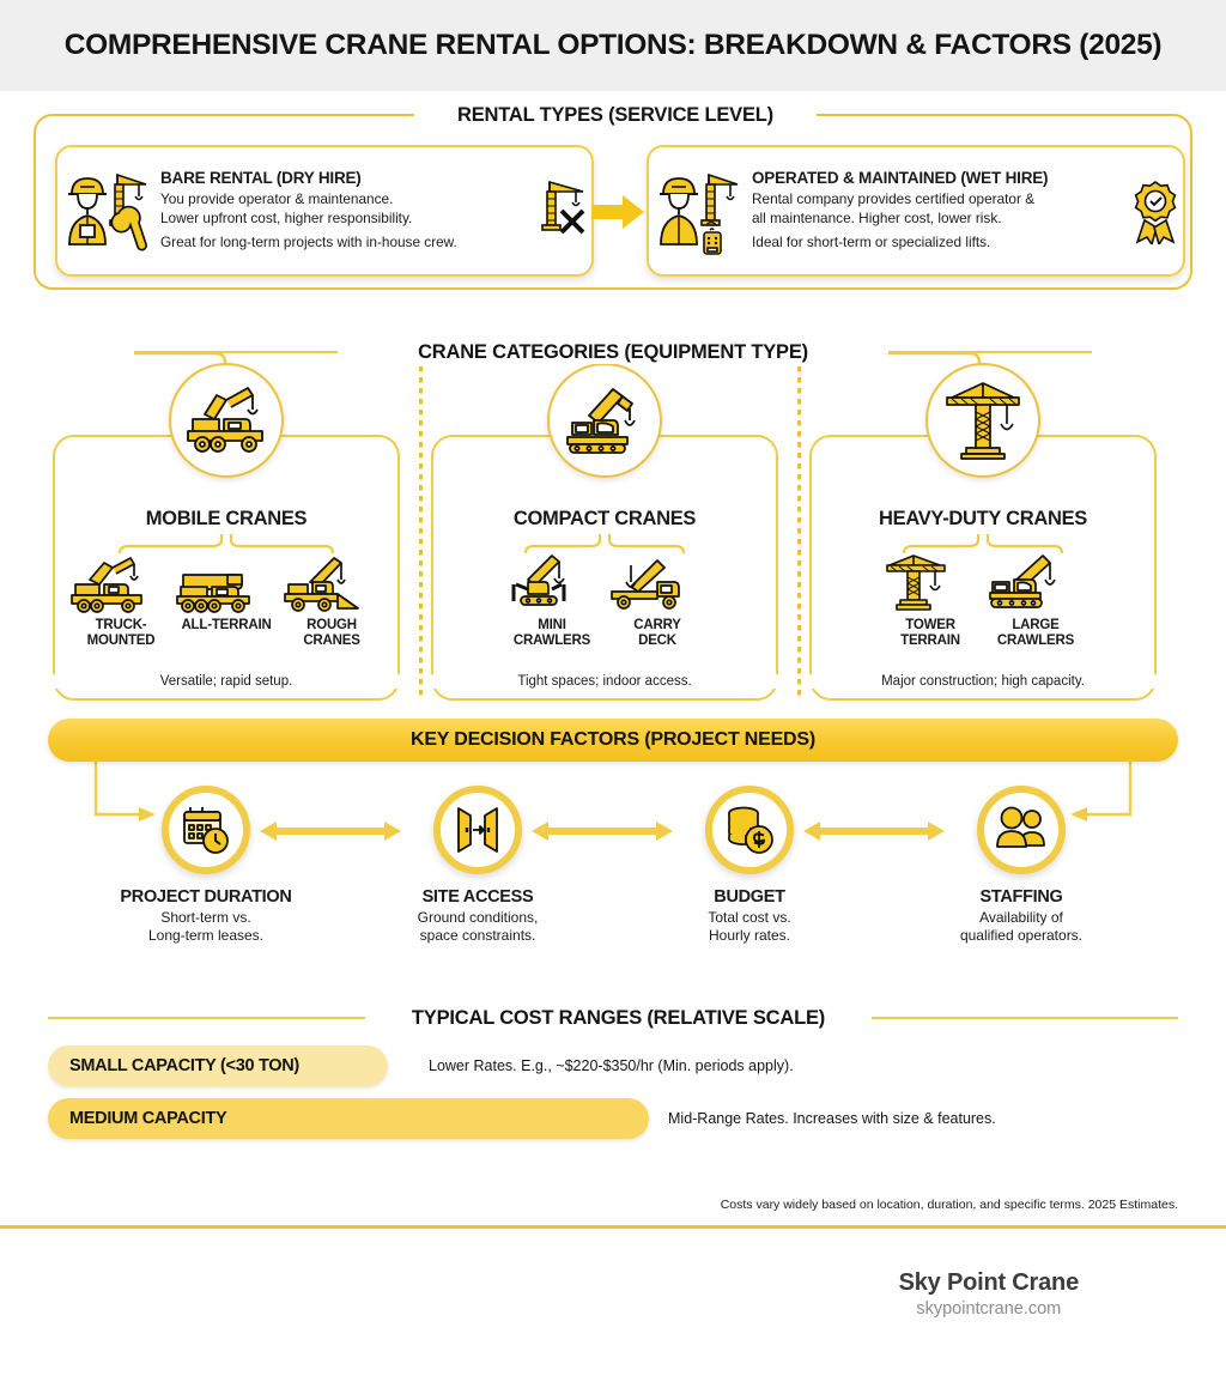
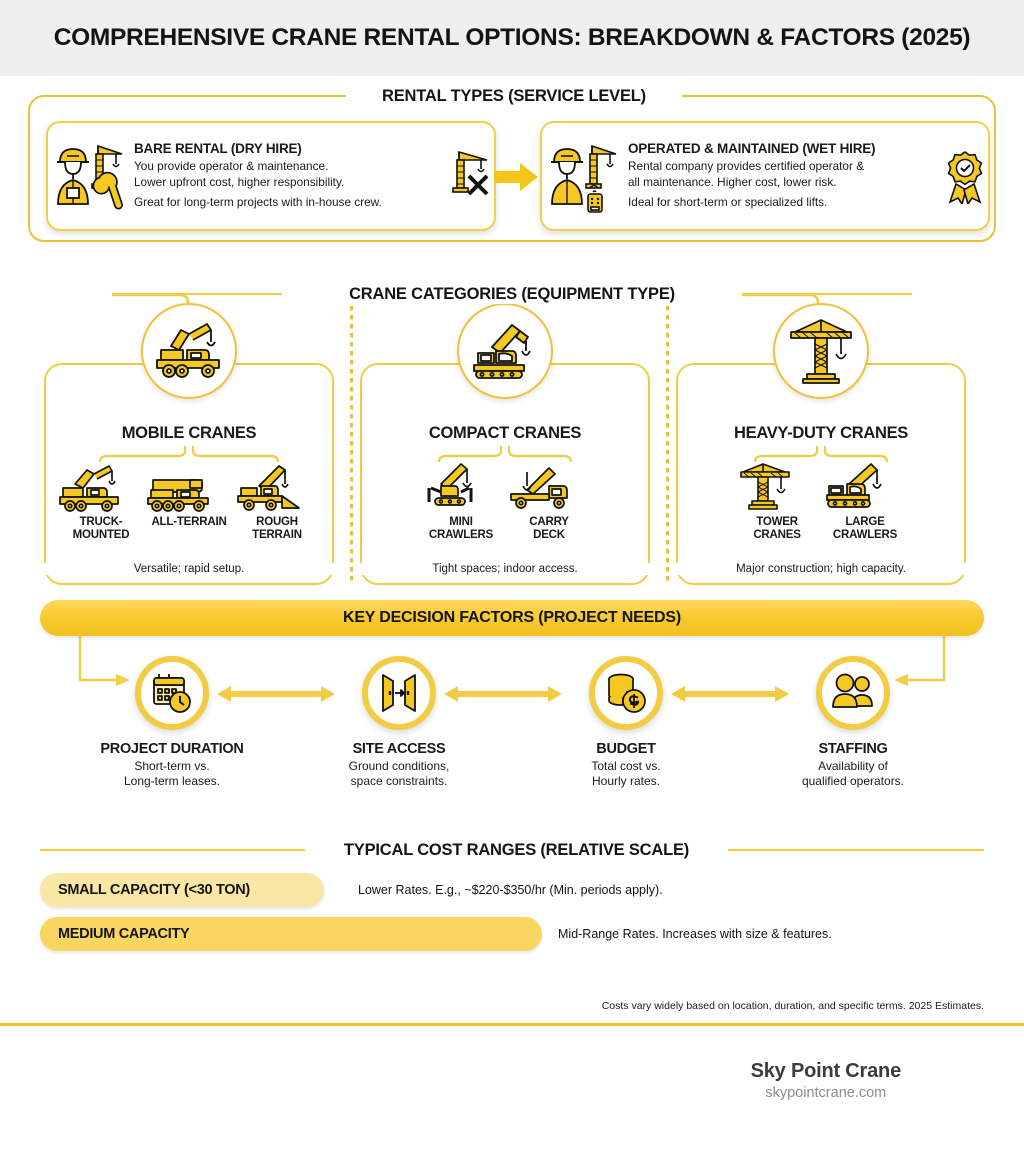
  COMPREHENSIVE CRANE RENTAL OPTIONS: BREAKDOWN & FACTORS (2025)
  RENTAL TYPES (SERVICE LEVEL)
  BARE RENTAL (DRY HIRE)
  You provide operator & maintenance.
  Lower upfront cost, higher responsibility.
  Great for long-term projects with in-house crew.
  OPERATED & MAINTAINED (WET HIRE)
  Rental company provides certified operator &
  all maintenance. Higher cost, lower risk.
  Ideal for short-term or specialized lifts.
  CRANE CATEGORIES (EQUIPMENT TYPE)
  MOBILE CRANES
  TRUCK-
  MOUNTED
  ALL-TERRAIN
  ROUGH
- CRANES
+ TERRAIN
  Versatile; rapid setup.
  COMPACT CRANES
  MINI
  CRAWLERS
  CARRY
  DECK
  Tight spaces; indoor access.
  HEAVY-DUTY CRANES
  TOWER
- TERRAIN
+ CRANES
  LARGE
  CRAWLERS
  Major construction; high capacity.
  KEY DECISION FACTORS (PROJECT NEEDS)
  PROJECT DURATION
  Short-term vs.
  Long-term leases.
  SITE ACCESS
  Ground conditions,
  space constraints.
  BUDGET
  Total cost vs.
  Hourly rates.
  STAFFING
  Availability of
  qualified operators.
  TYPICAL COST RANGES (RELATIVE SCALE)
  SMALL CAPACITY (<30 TON)
  Lower Rates. E.g., ~$220-$350/hr (Min. periods apply).
  MEDIUM CAPACITY
  Mid-Range Rates. Increases with size & features.
  Costs vary widely based on location, duration, and specific terms. 2025 Estimates.
  Sky Point Crane
  skypointcrane.com
